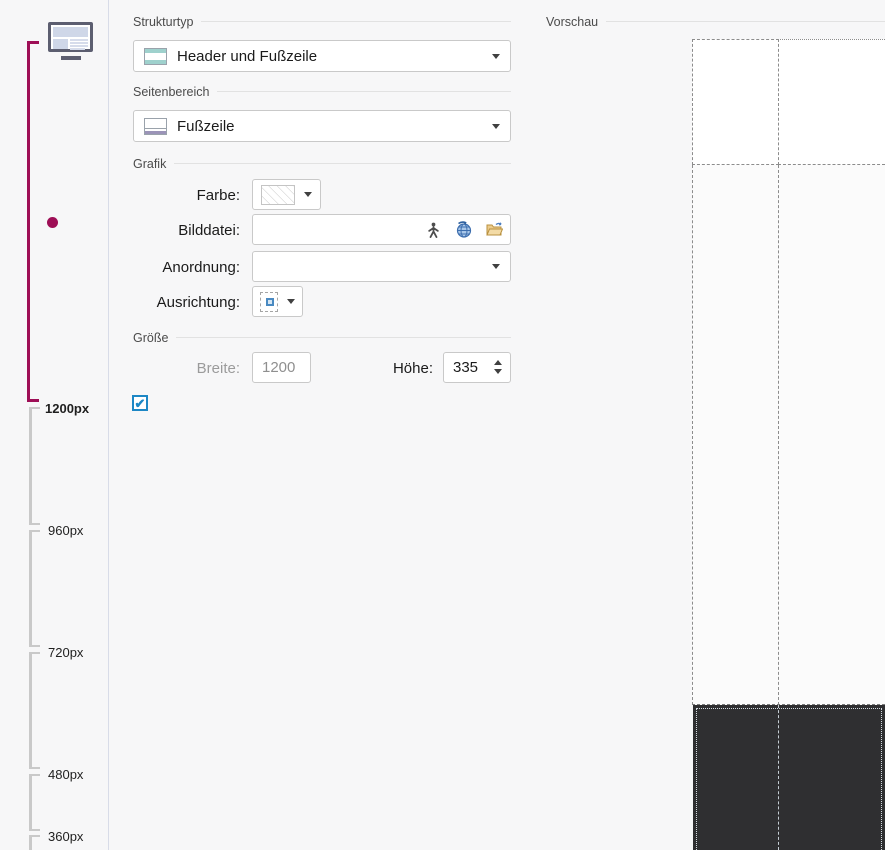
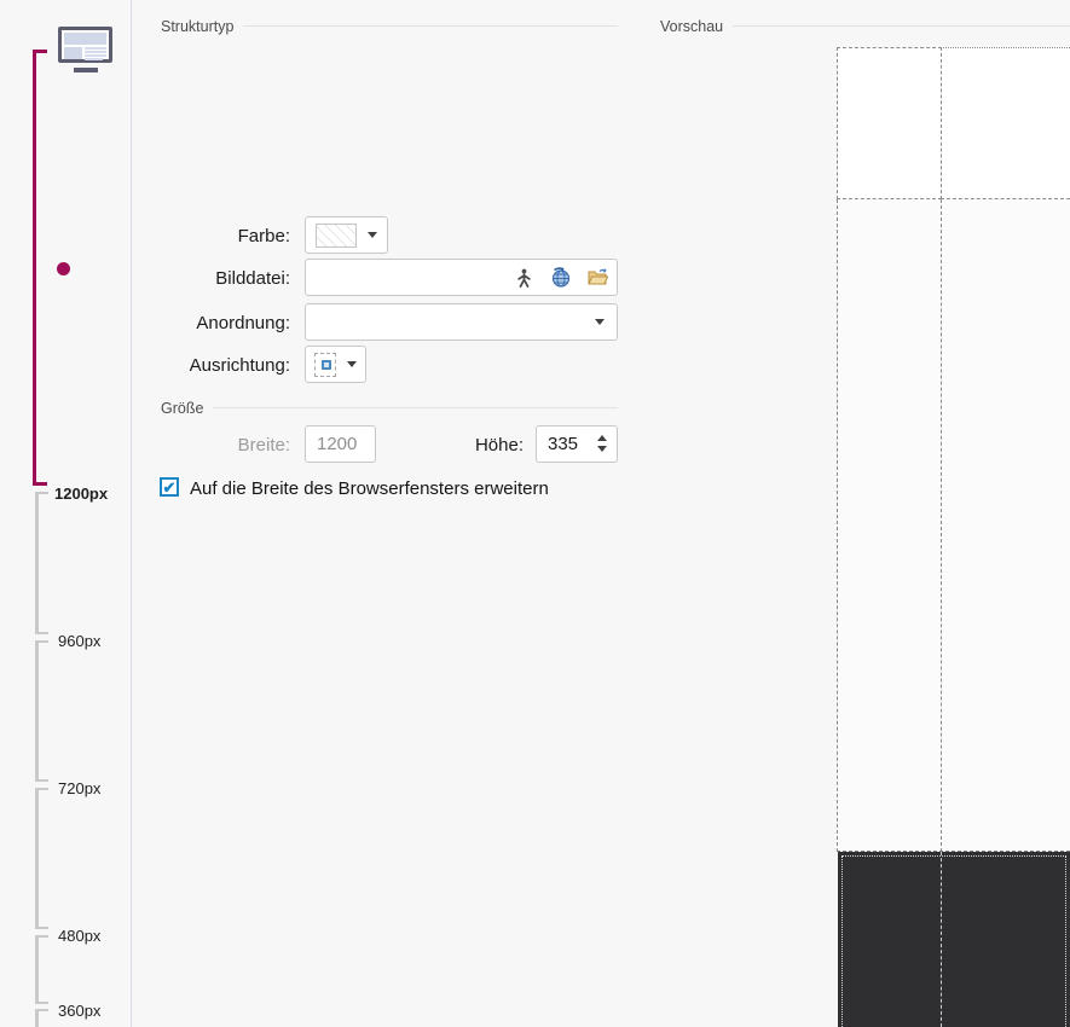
  1200px
  960px
  720px
  480px
  360px
  Strukturtyp
- Header und Fußzeile
- Seitenbereich
- Fußzeile
- Grafik
  Farbe:
  Bilddatei:
  Anordnung:
  Ausrichtung:
  Größe
  Breite:
  1200
  Höhe:
  335
  ✔
+ Auf die Breite des Browserfensters erweitern
  Vorschau
